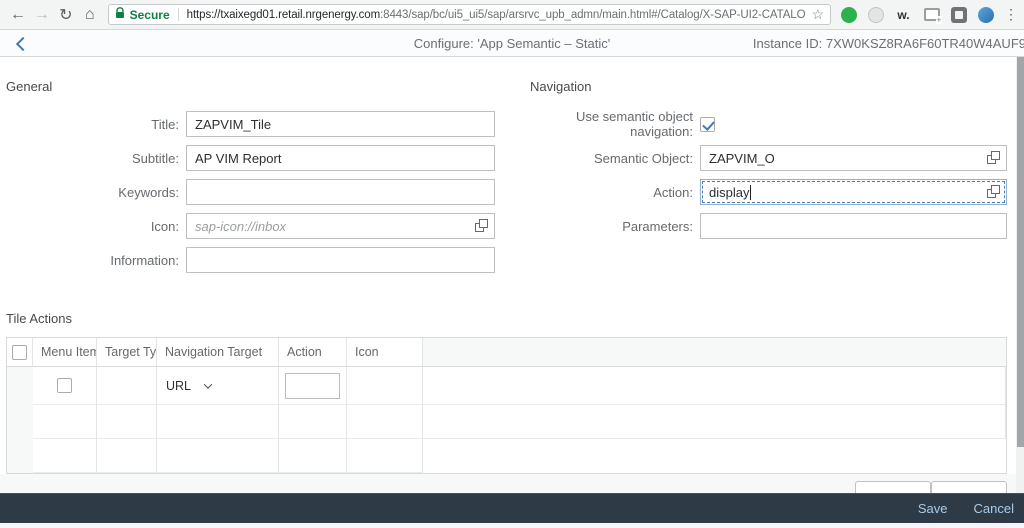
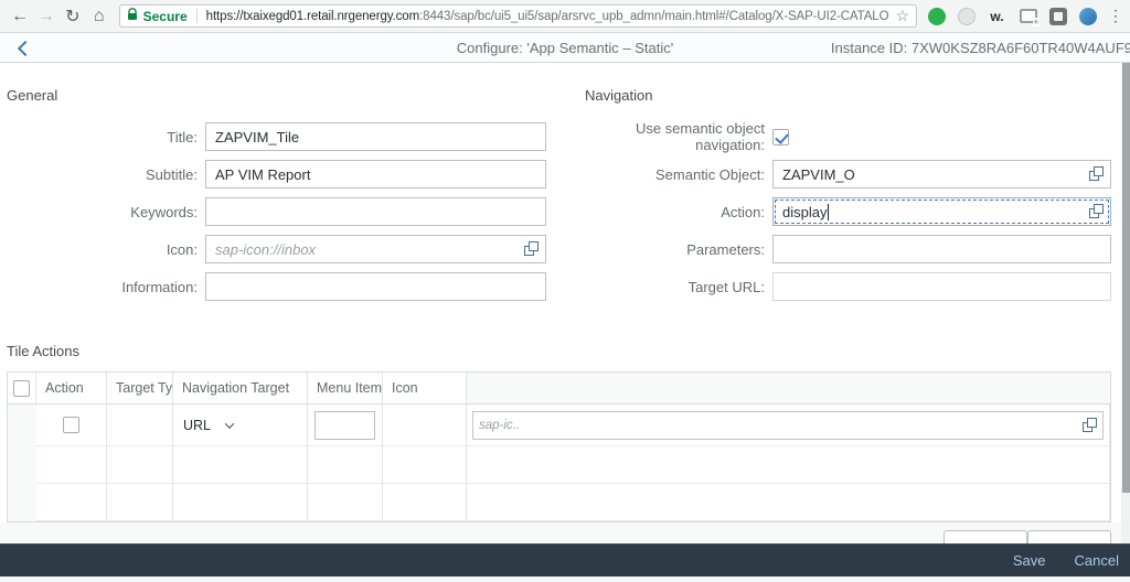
  ←
  →
  ↻
  ⌂
  Secure
  https://txaixegd01.retail.nrgenergy.com:8443/sap/bc/ui5_ui5/sap/arsrvc_upb_admn/main.html#/Catalog/X-SAP-UI2-CATALO
  ☆
  w.
  ⋮
  Configure: 'App Semantic – Static'
  Instance ID: 7XW0KSZ8RA6F60TR40W4AUF9
  General
  Navigation
  Tile Actions
  Title:
  ZAPVIM_Tile
  Subtitle:
  AP VIM Report
  Keywords:
  Icon:
  sap-icon://inbox
  Information:
  Use semantic object navigation:
  Semantic Object:
  ZAPVIM_O
  Action:
  display
  Parameters:
+ Target URL:
- Menu Item
+ Action
  Target Ty
  Navigation Target
- Action
+ Menu Item
  Icon
  URL
+ sap-ic..
  Save
  Cancel
